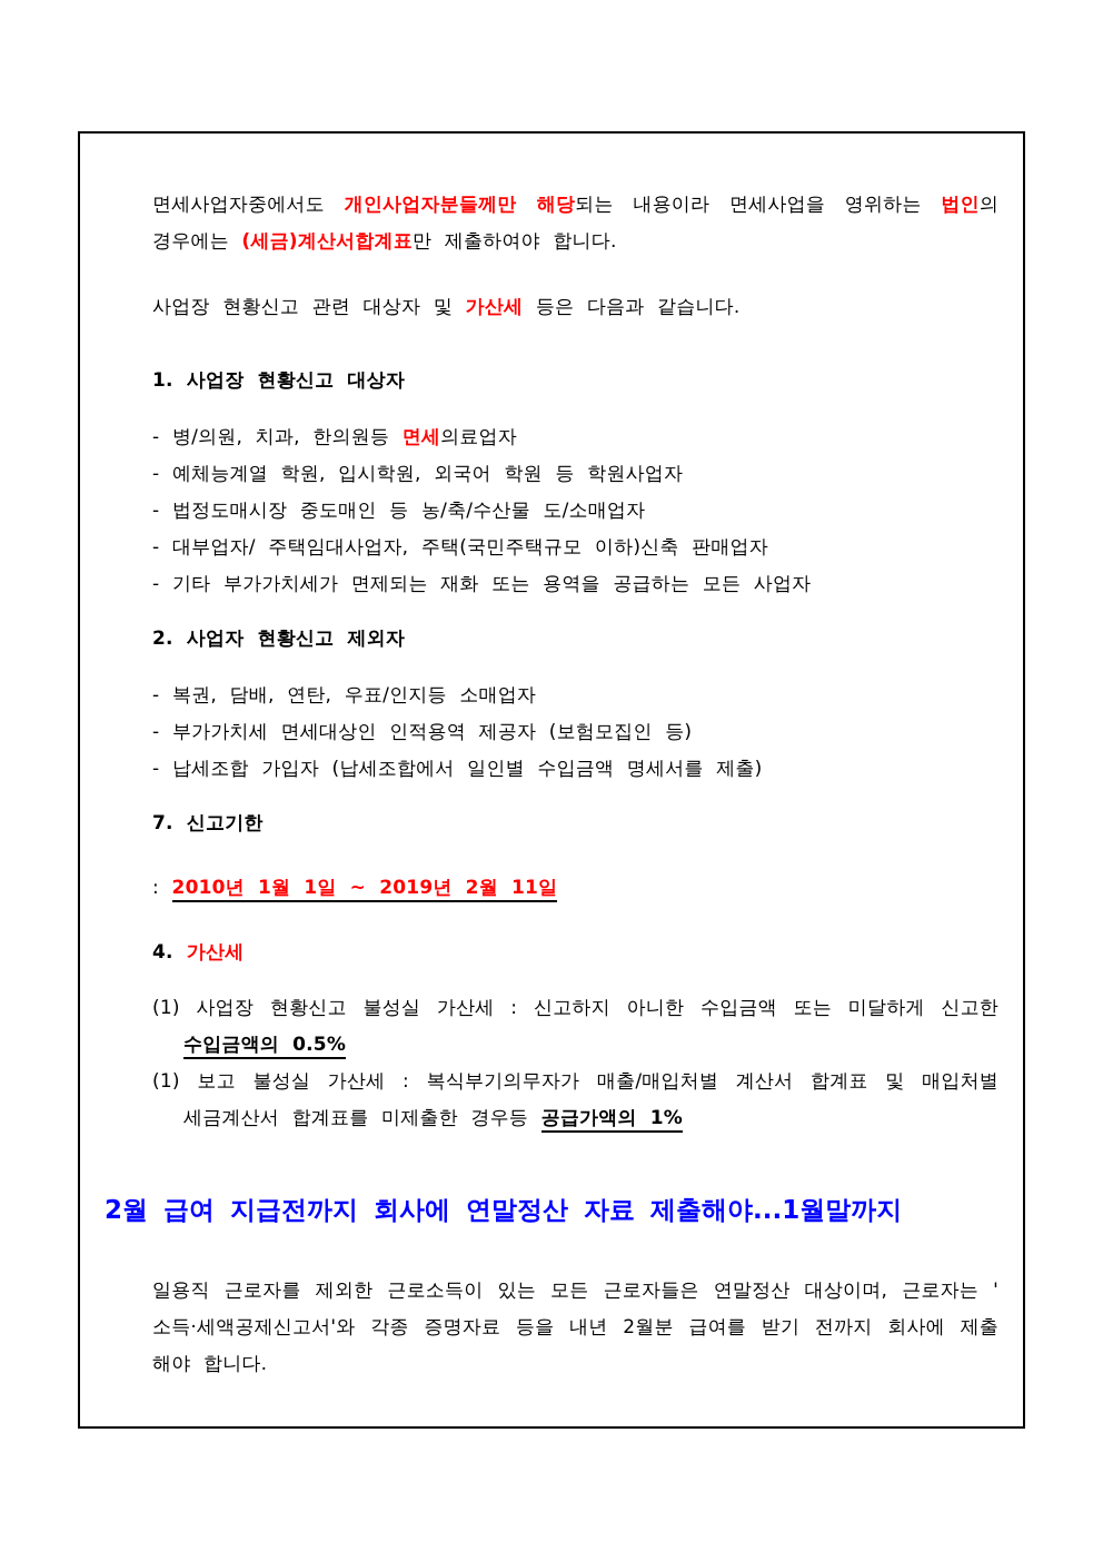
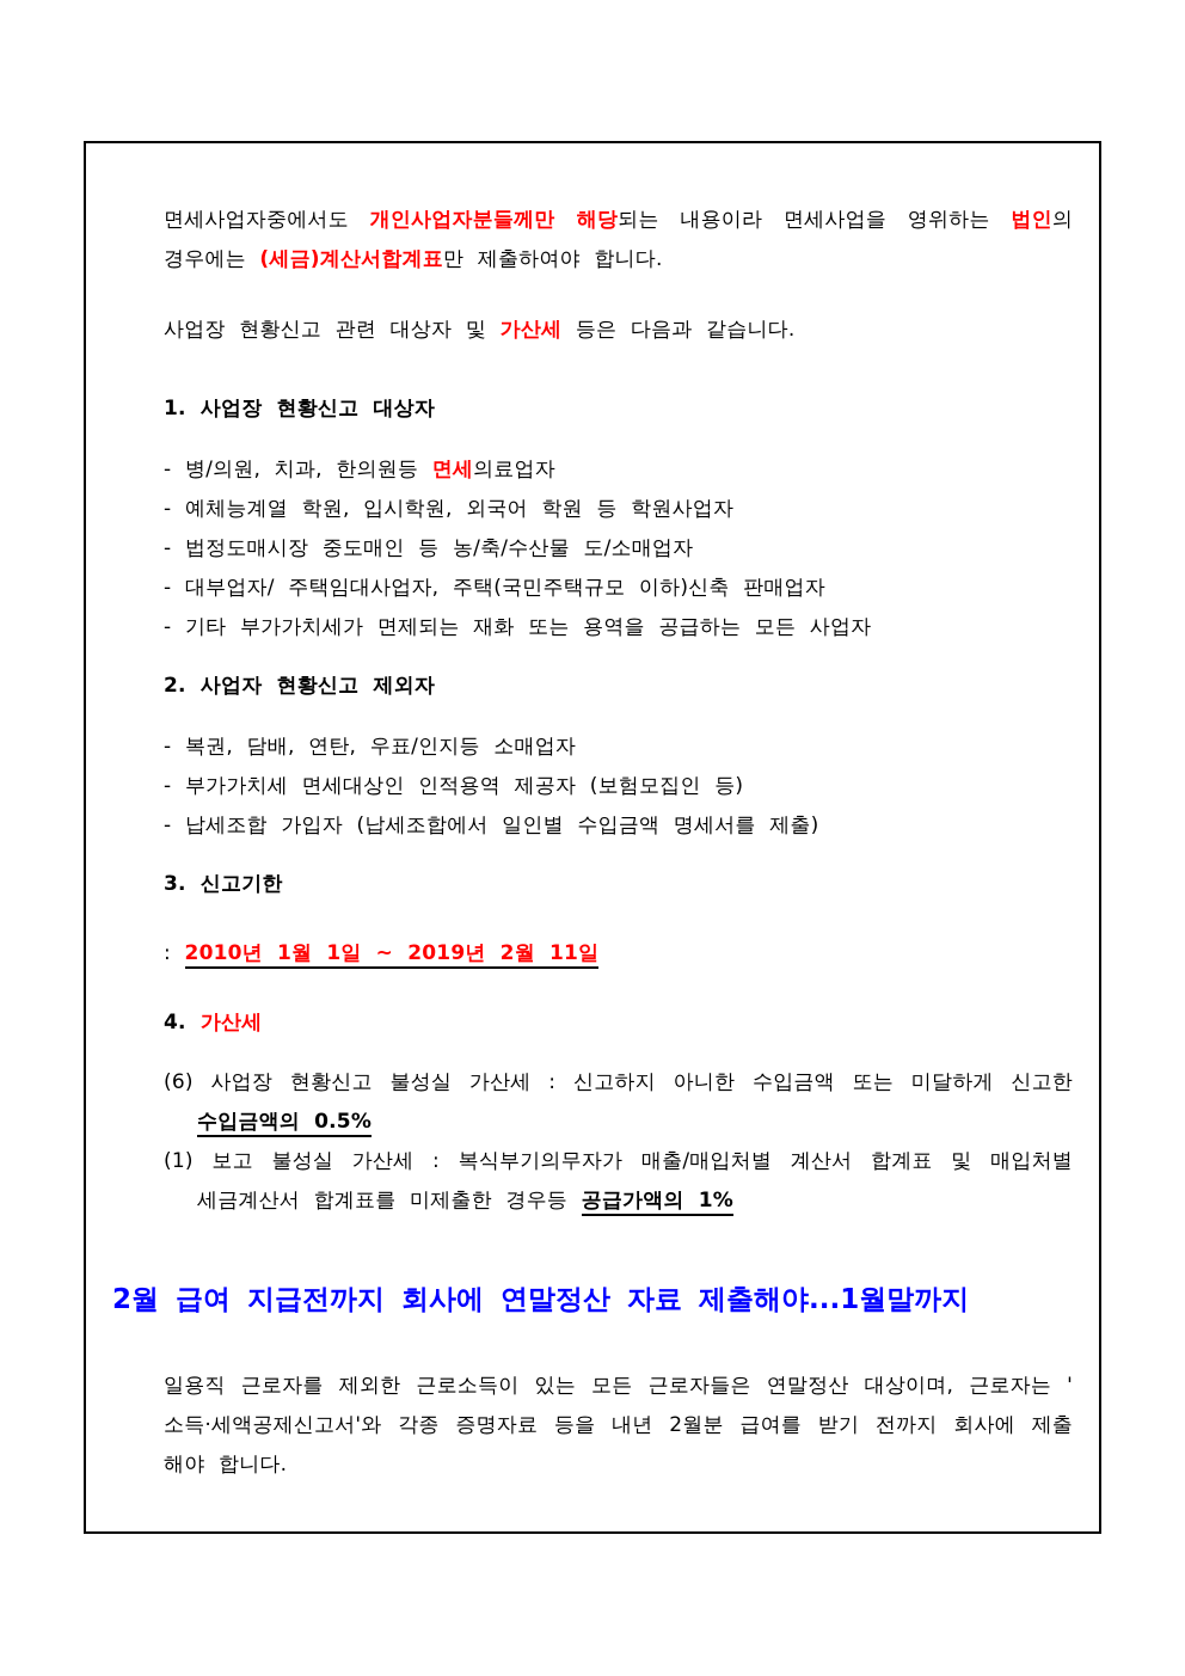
  면세사업자중에서도 개인사업자분들께만 해당되는 내용이라 면세사업을 영위하는 법인의
  경우에는 (세금)계산서합계표만 제출하여야 합니다.
  사업장 현황신고 관련 대상자 및 가산세 등은 다음과 같습니다.
  1. 사업장 현황신고 대상자
  - 병/의원, 치과, 한의원등 면세의료업자
  - 예체능계열 학원, 입시학원, 외국어 학원 등 학원사업자
  - 법정도매시장 중도매인 등 농/축/수산물 도/소매업자
  - 대부업자/ 주택임대사업자, 주택(국민주택규모 이하)신축 판매업자
  - 기타 부가가치세가 면제되는 재화 또는 용역을 공급하는 모든 사업자
  2. 사업자 현황신고 제외자
  - 복권, 담배, 연탄, 우표/인지등 소매업자
  - 부가가치세 면세대상인 인적용역 제공자 (보험모집인 등)
  - 납세조합 가입자 (납세조합에서 일인별 수입금액 명세서를 제출)
- 7. 신고기한
+ 3. 신고기한
  : 2010년 1월 1일 ~ 2019년 2월 11일
  4. 가산세
- (1) 사업장 현황신고 불성실 가산세 : 신고하지 아니한 수입금액 또는 미달하게 신고한
+ (6) 사업장 현황신고 불성실 가산세 : 신고하지 아니한 수입금액 또는 미달하게 신고한
  수입금액의 0.5%
  (1) 보고 불성실 가산세 : 복식부기의무자가 매출/매입처별 계산서 합계표 및 매입처별
  세금계산서 합계표를 미제출한 경우등 공급가액의 1%
  2월 급여 지급전까지 회사에 연말정산 자료 제출해야...1월말까지
  일용직 근로자를 제외한 근로소득이 있는 모든 근로자들은 연말정산 대상이며, 근로자는 '
  소득·세액공제신고서'와 각종 증명자료 등을 내년 2월분 급여를 받기 전까지 회사에 제출
  해야 합니다.
